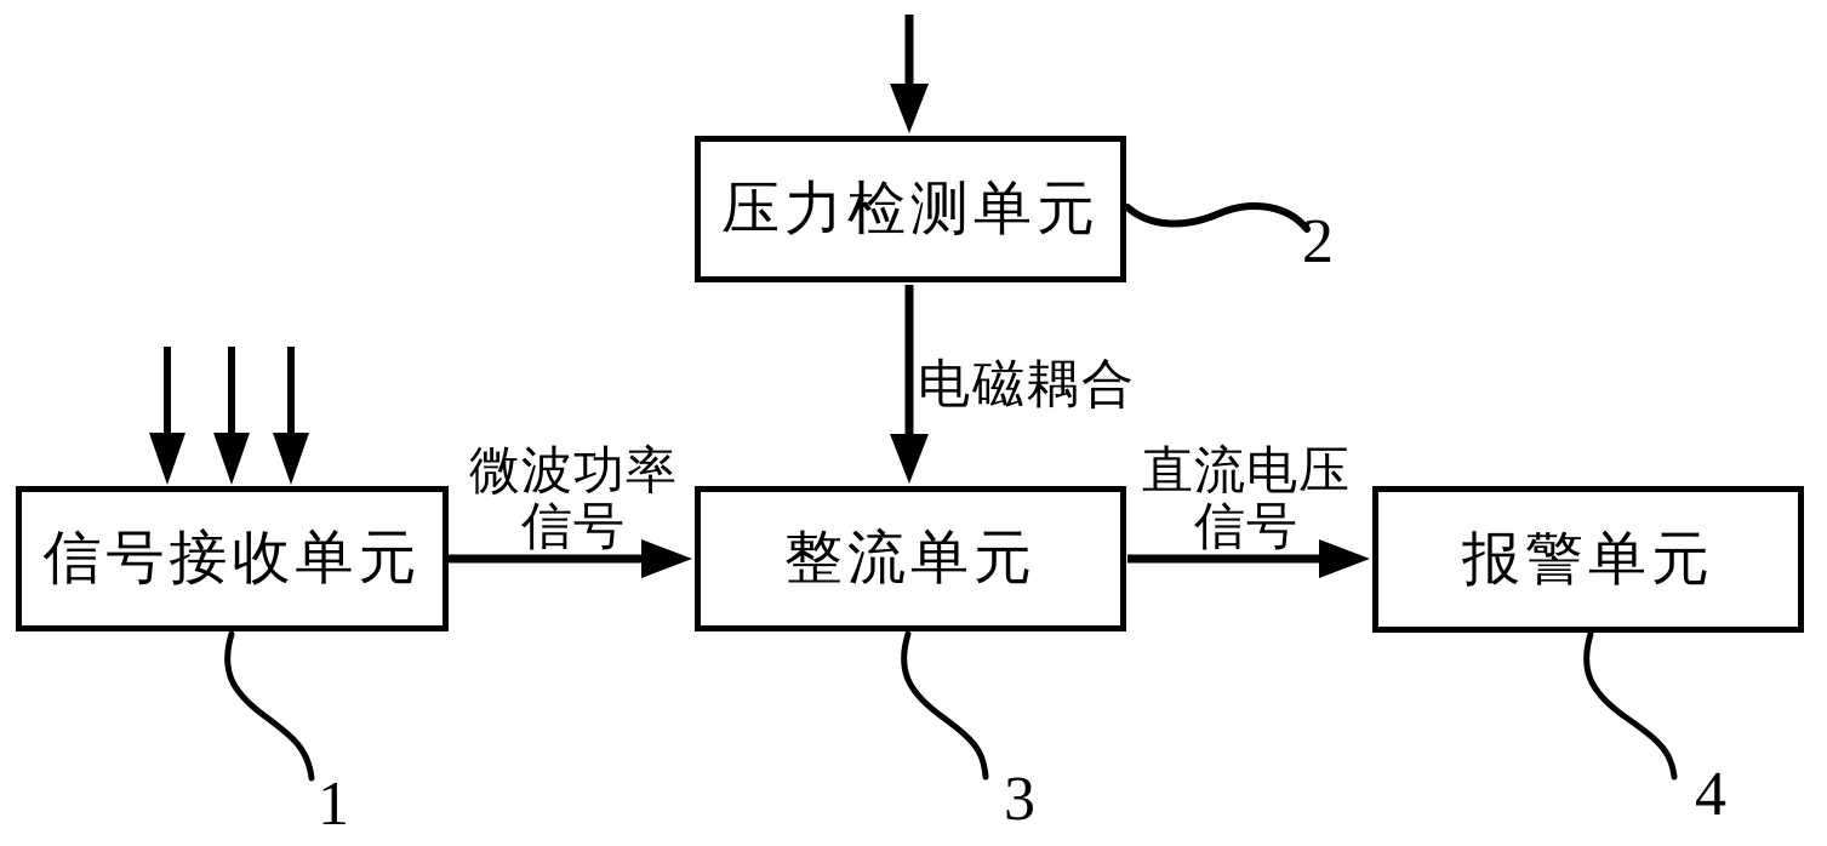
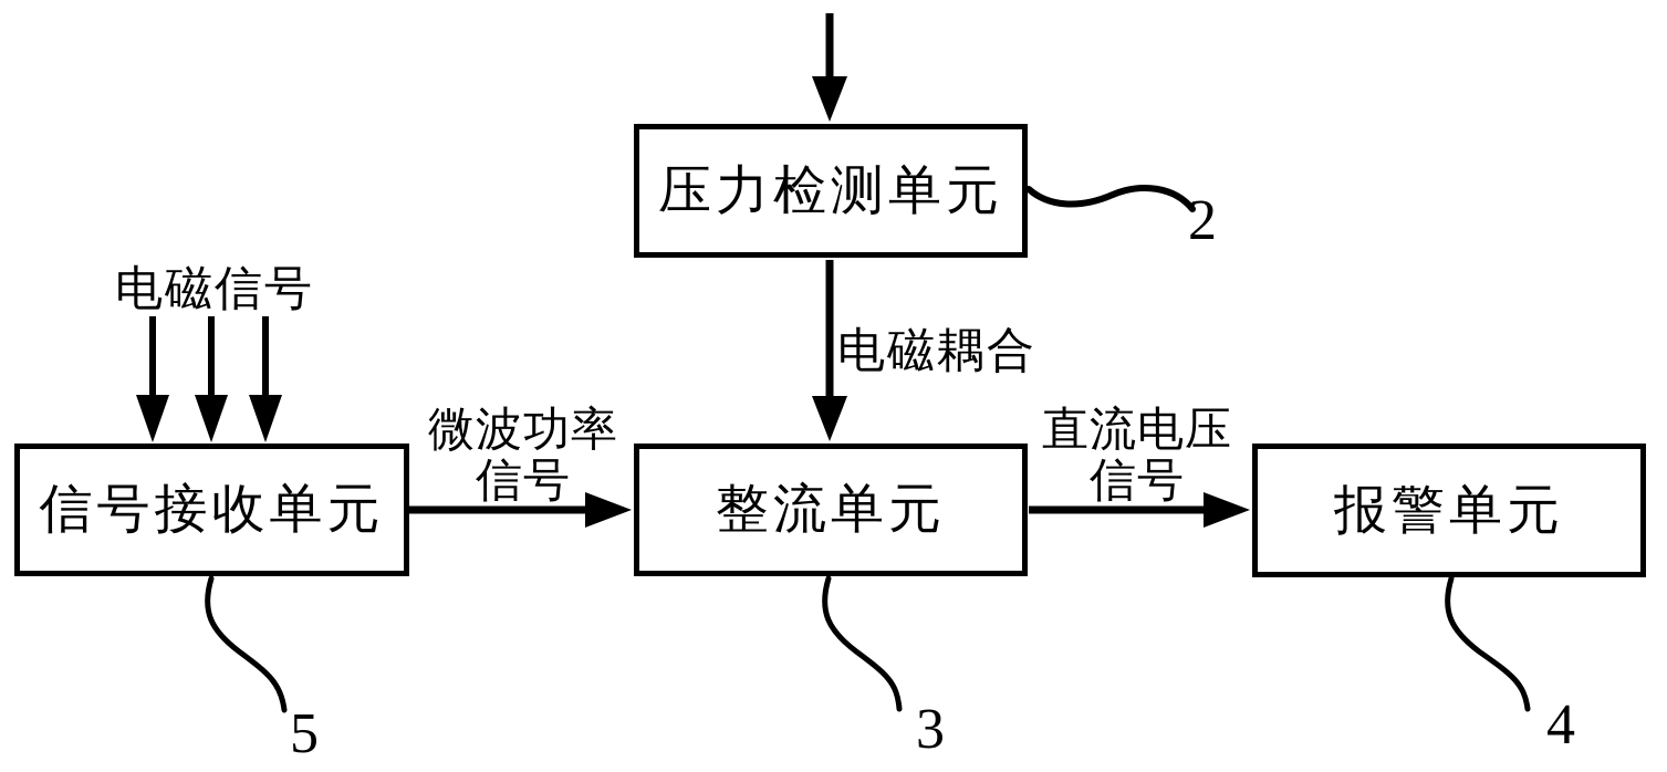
  压力检测单元
  信号接收单元
  整流单元
  报警单元
+ 电磁信号
  电磁耦合
  微波功率
  信号
  直流电压
  信号
- 1
+ 5
  2
  3
  4
